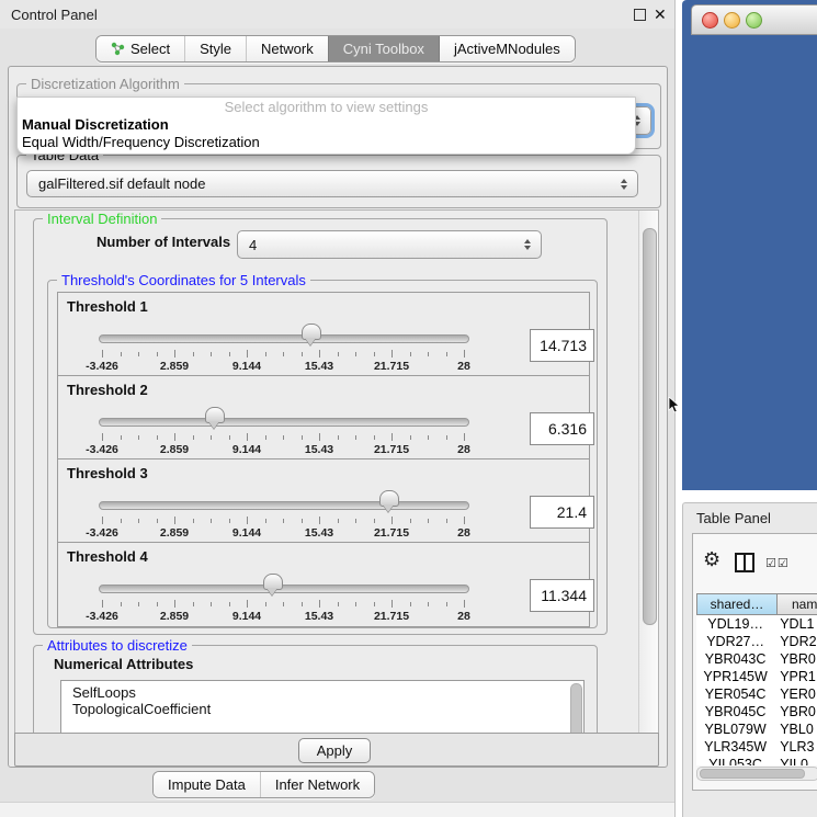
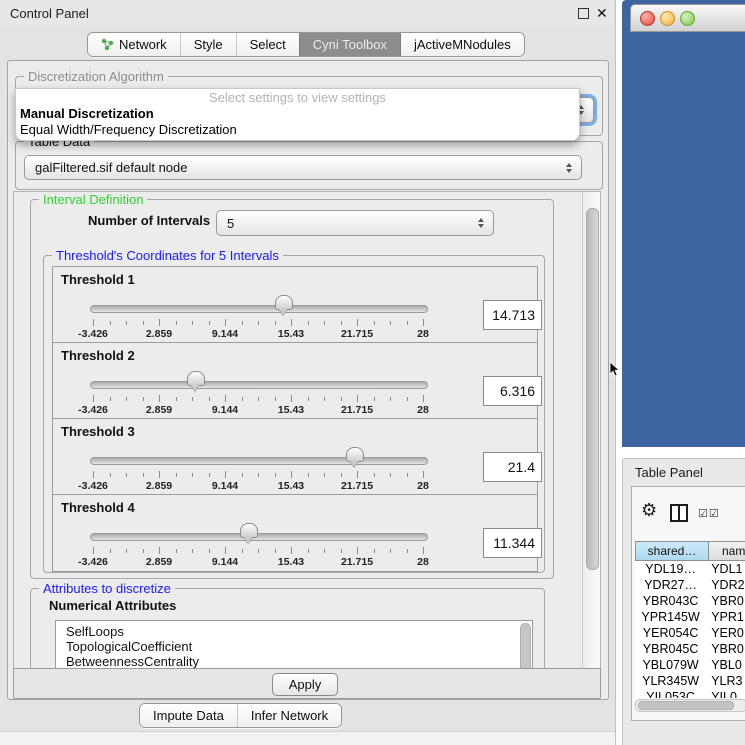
  Control Panel
  ✕
- Select
+ Network
  Style
- Network
+ Select
  Cyni Toolbox
  jActiveMNodules
  Discretization Algorithm
- Select algorithm to view settings
+ Select settings to view settings
  Manual Discretization
  Equal Width/Frequency Discretization
  Table Data
  galFiltered.sif default node
  Interval Definition
  Number of Intervals
- 4
+ 5
  Threshold's Coordinates for 5 Intervals
  Threshold 1
  -3.426
  2.859
  9.144
  15.43
  21.715
  28
  14.713
  Threshold 2
  -3.426
  2.859
  9.144
  15.43
  21.715
  28
  6.316
  Threshold 3
  -3.426
  2.859
  9.144
  15.43
  21.715
  28
  21.4
  Threshold 4
  -3.426
  2.859
  9.144
  15.43
  21.715
  28
  11.344
  Attributes to discretize
  Numerical Attributes
  SelfLoops
  TopologicalCoefficient
+ BetweennessCentrality
  Apply
  Impute Data
  Infer Network
  Table Panel
  ⚙
  ☑☑
  shared…
  nam
  YDL19…
  YDL1
  YDR27…
  YDR2
  YBR043C
  YBR0
  YPR145W
  YPR1
  YER054C
  YER0
  YBR045C
  YBR0
  YBL079W
  YBL0
  YLR345W
  YLR3
  YIL053C
  YIL0
